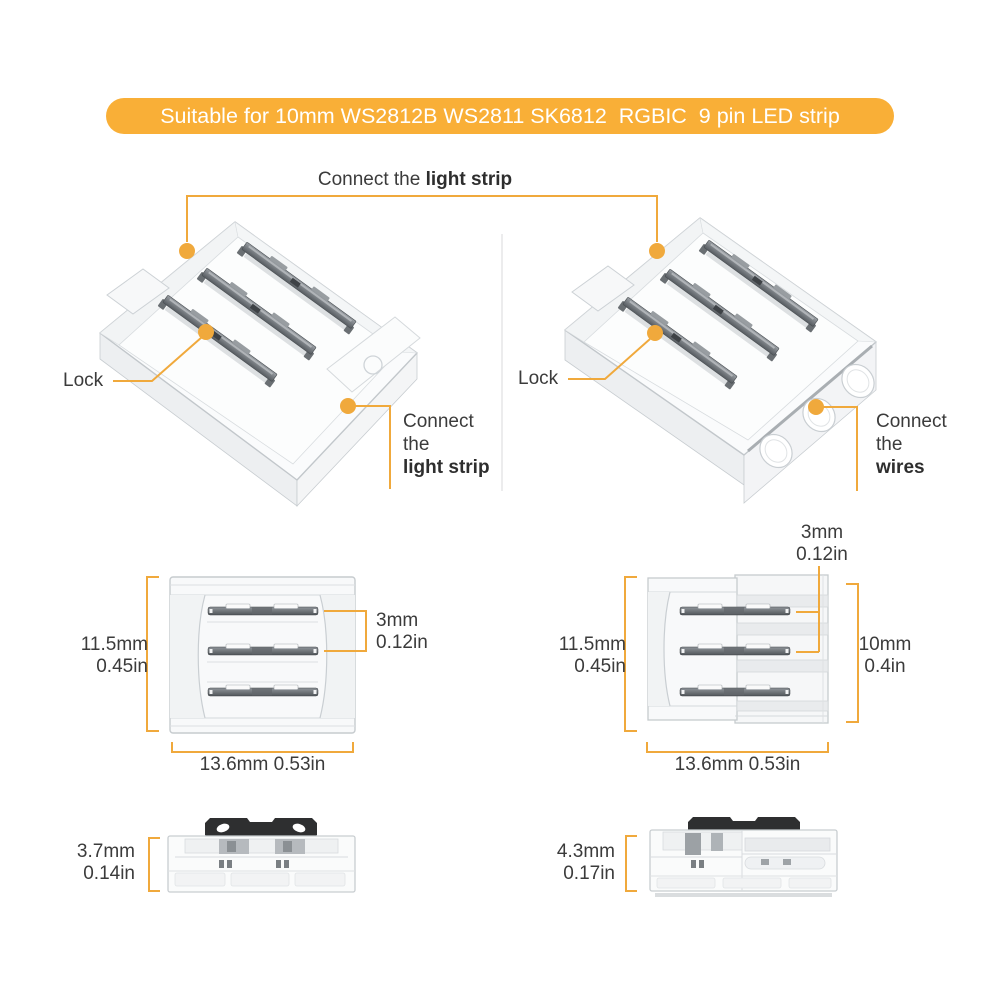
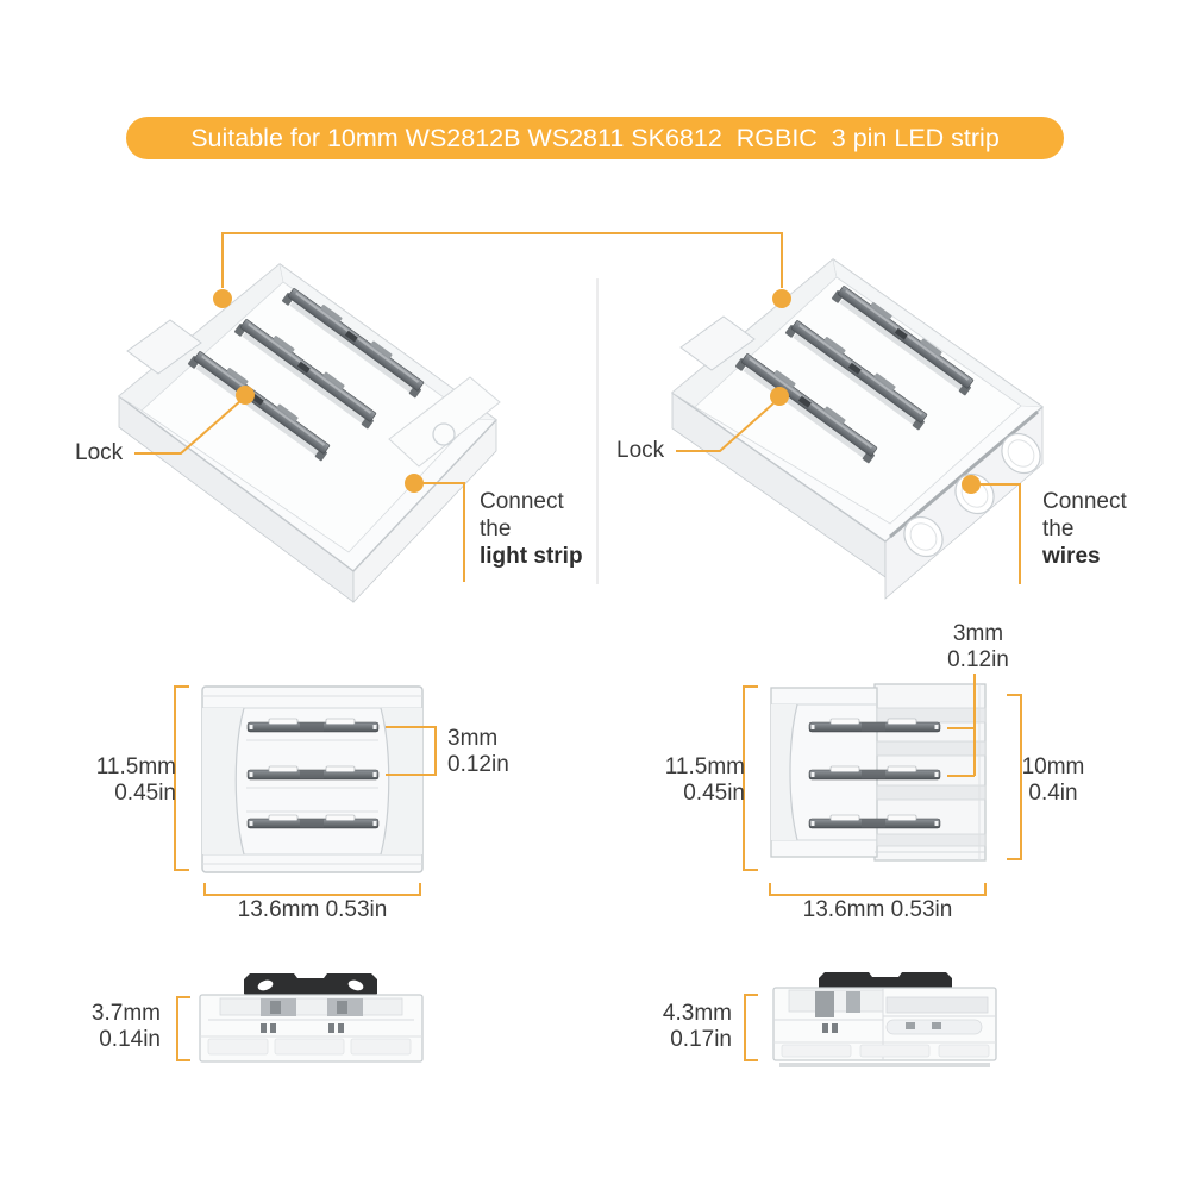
- Suitable for 10mm WS2812B WS2811 SK6812 RGBIC 9 pin LED strip
+ Suitable for 10mm WS2812B WS2811 SK6812 RGBIC 3 pin LED strip
- Connect the light strip
  Lock
  Lock
  Connect
  the
  light strip
  Connect
  the
  wires
  11.5mm
  0.45in
  3mm
  0.12in
  13.6mm 0.53in
  3.7mm
  0.14in
  11.5mm
  0.45in
  3mm
  0.12in
  10mm
  0.4in
  13.6mm 0.53in
  4.3mm
  0.17in
